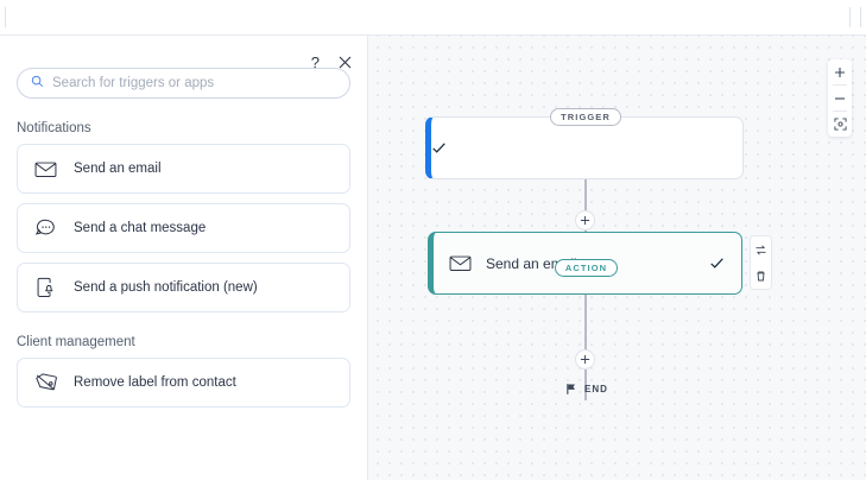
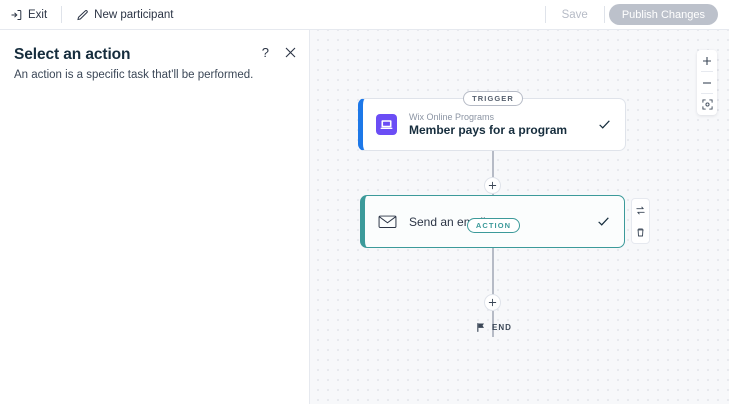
+ Exit
+ New participant
+ Save
+ Publish Changes
+ Select an action
+ An action is a specific task that'll be performed.
  ?
- Search for triggers or apps
- Notifications
- Send an email
- Send a chat message
- Send a push notification (new)
- Client management
- Remove label from contact
  TRIGGER
+ Wix Online Programs
+ Member pays for a program
  ACTION
  END
